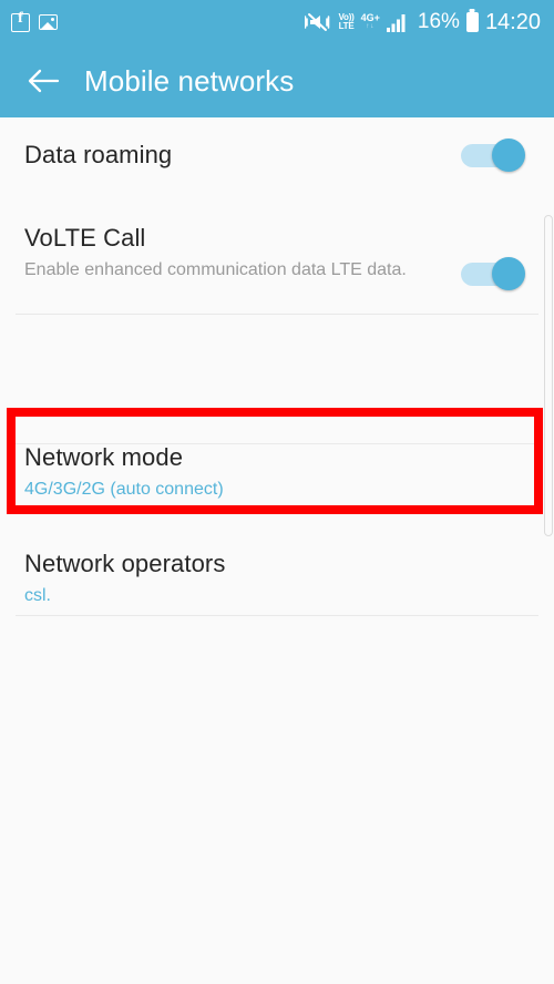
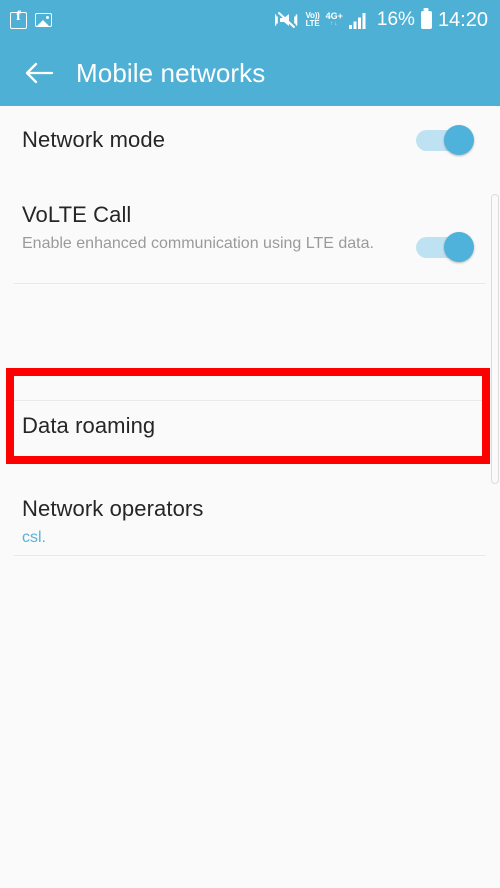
  Vo))
  LTE
  4G+
  16%
  14:20
  Mobile networks
- Data roaming
+ Network mode
  VoLTE Call
- Enable enhanced communication data LTE data.
+ Enable enhanced communication using LTE data.
- Network mode
+ Data roaming
- 4G/3G/2G (auto connect)
  Network operators
  csl.
